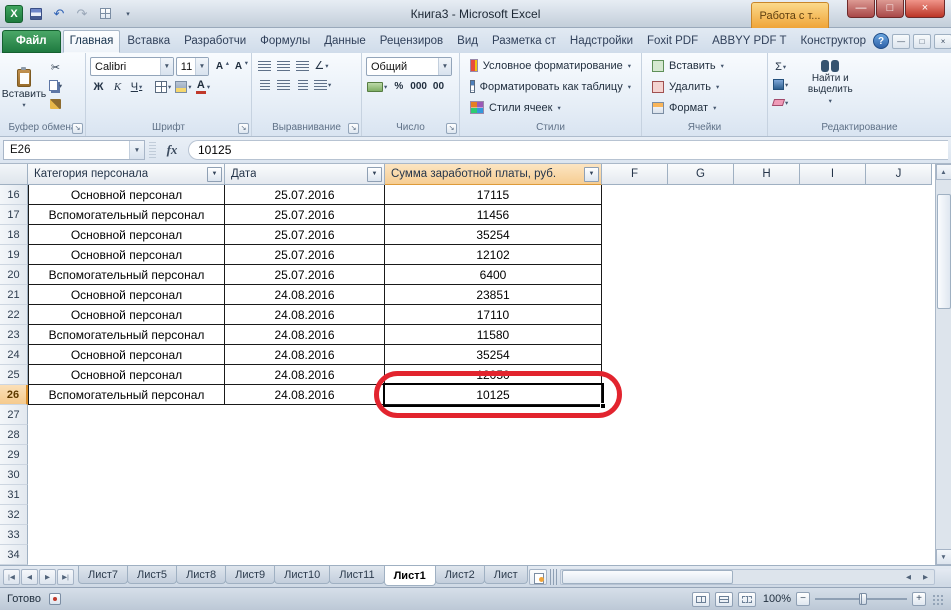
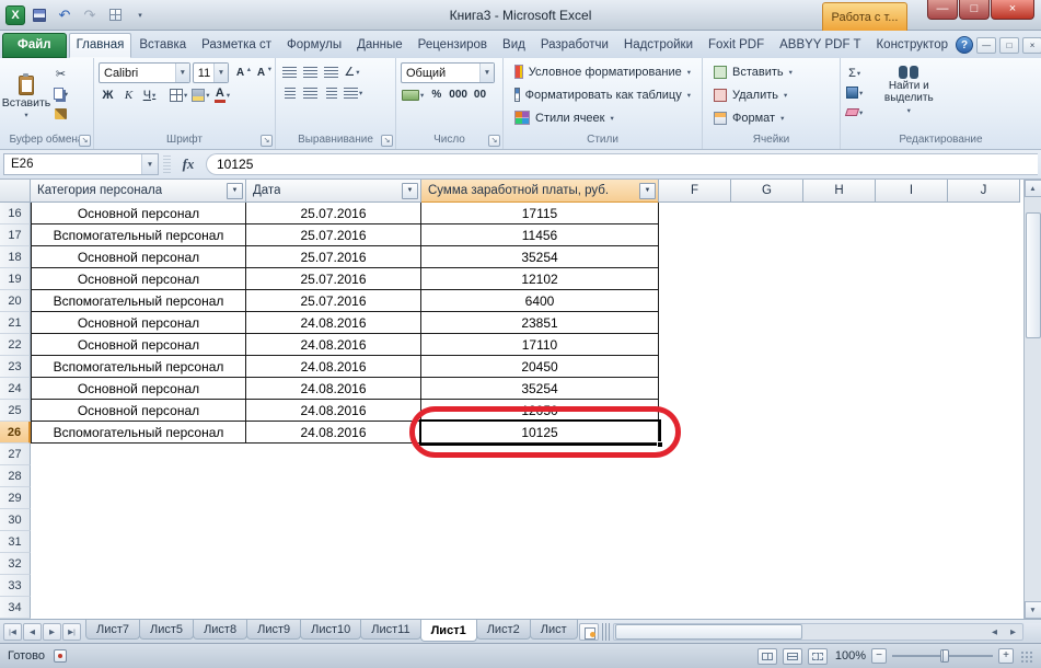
  X
  ↶
  ↷
  Книга3 - Microsoft Excel
  Работа с т...
  —
  □
  ×
  Файл
  Главная
  Вставка
- Разработчи
+ Разметка ст
  Формулы
  Данные
  Рецензиров
  Вид
- Разметка ст
+ Разработчи
  Надстройки
  Foxit PDF
  ABBYY PDF T
  Конструктор
  ?
  —
  □
  ×
  Вставить
  ✂
  Буфер обмен
  Calibri
  11
  А
  А
  Ж
  К
  Ч
  А
  Шрифт
  ∠
  Выравнивание
  Общий
  %
  000
  00
  Число
  Условное форматирование
  Форматировать как таблицу
  Стили ячеек
  Стили
  Вставить
  Удалить
  Формат
  Ячейки
  Σ
  Найти и выделить
  Редактирование
  E26
  fx
  10125
  Категория персонала
  Дата
  Сумма заработной платы, руб.
  F
  G
  H
  I
  J
  16
  Основной персонал
  25.07.2016
  17115
  17
  Вспомогательный персонал
  25.07.2016
  11456
  18
  Основной персонал
  25.07.2016
  35254
  19
  Основной персонал
  25.07.2016
  12102
  20
  Вспомогательный персонал
  25.07.2016
  6400
  21
  Основной персонал
  24.08.2016
  23851
  22
  Основной персонал
  24.08.2016
  17110
  23
  Вспомогательный персонал
  24.08.2016
- 11580
+ 20450
  24
  Основной персонал
  24.08.2016
  35254
  25
  Основной персонал
  24.08.2016
  12050
  26
  Вспомогательный персонал
  24.08.2016
  10125
  27
  28
  29
  30
  31
  32
  33
  34
  Лист7
  Лист5
  Лист8
  Лист9
  Лист10
  Лист11
  Лист1
  Лист2
  Лист
  Готово
  100%
  −
  +
